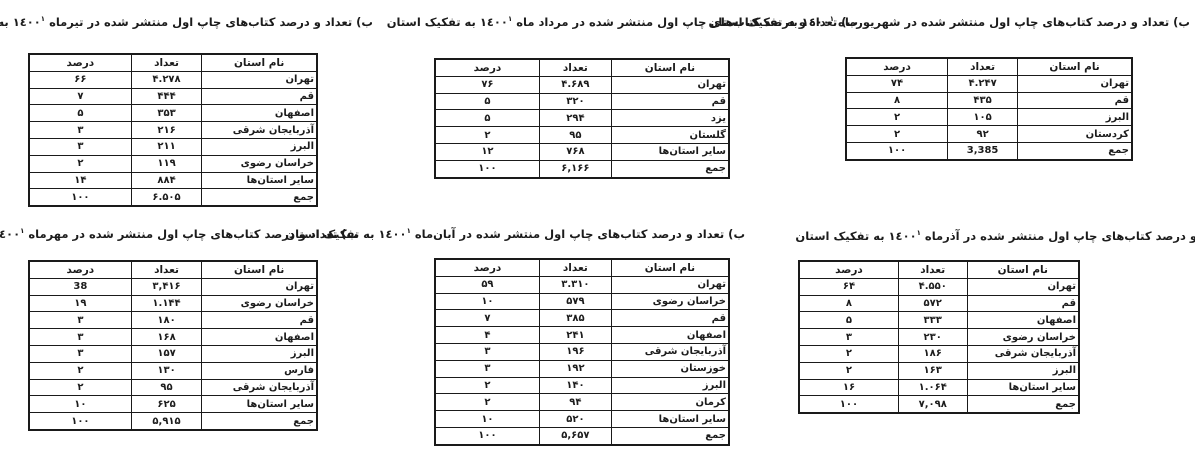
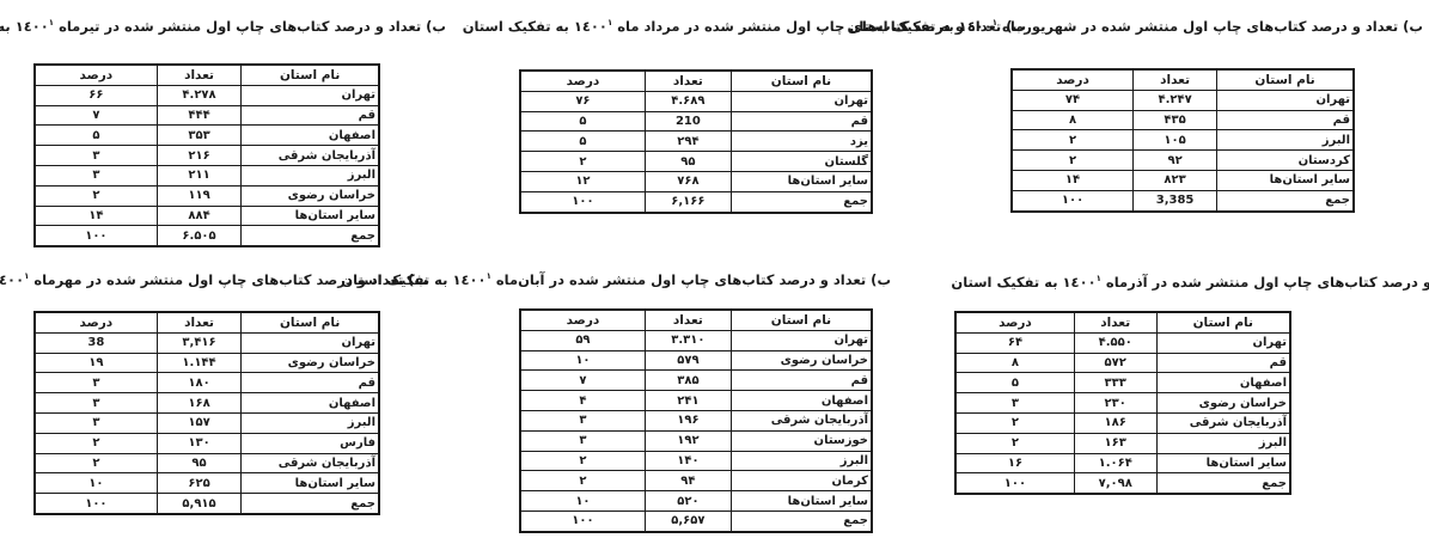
  ب) تعداد و درصد کتاب‌های چاپ اول منتشر شده در تیرماه ۱۱٤۰۰ به
  نام استان	تعداد	درصد
  تهران	۴.۲۷۸	۶۶
  قم	۴۴۴	۷
  اصفهان	۳۵۳	۵
  آذربایجان شرقی	۲۱۶	۳
  البرز	۲۱۱	۳
  خراسان رضوی	۱۱۹	۲
  سایر استان‌ها	۸۸۴	۱۴
  جمع	۶.۵۰۵	۱۰۰
  ب) تعداد و درصد کتاب‌های چاپ اول منتشر شده در مرداد ماه ۱۱٤۰۰ به تفکیک استان
  نام استان	تعداد	درصد
  تهران	۴.۶۸۹	۷۶
- قم	۳۲۰	۵
+ قم	210	۵
  یزد	۲۹۴	۵
  گلستان	۹۵	۲
  سایر استان‌ها	۷۶۸	۱۲
  جمع	۶,۱۶۶	۱۰۰
  ب) تعداد و درصد کتاب‌های چاپ اول منتشر شده در شهریورماه ۱۱٤۰۰ به تفکیک استان
  نام استان	تعداد	درصد
  تهران	۴.۲۴۷	۷۴
  قم	۴۳۵	۸
  البرز	۱۰۵	۲
  کردستان	۹۲	۲
+ سایر استان‌ها	۸۲۳	۱۴
  جمع	3,385	۱۰۰
  ب) تعداد و درصد کتاب‌های چاپ اول منتشر شده در مهرماه ۱٤۰۰
  نام استان	تعداد	درصد
  تهران	۳,۴۱۶	38
  خراسان رضوی	۱.۱۴۴	۱۹
  قم	۱۸۰	۳
  اصفهان	۱۶۸	۳
  البرز	۱۵۷	۳
  فارس	۱۳۰	۲
  آذربایجان شرقی	۹۵	۲
  سایر استان‌ها	۶۲۵	۱۰
  جمع	۵,۹۱۵	۱۰۰
  ب) تعداد و درصد کتاب‌های چاپ اول منتشر شده در آبان‌ماه ۱۱٤۰۰ به تفکیک استان
  نام استان	تعداد	درصد
  تهران	۳.۳۱۰	۵۹
  خراسان رضوی	۵۷۹	۱۰
  قم	۳۸۵	۷
  اصفهان	۲۴۱	۴
  آذربایجان شرقی	۱۹۶	۳
  خوزستان	۱۹۲	۳
  البرز	۱۴۰	۲
  کرمان	۹۴	۲
  سایر استان‌ها	۵۲۰	۱۰
  جمع	۵,۶۵۷	۱۰۰
  و درصد کتاب‌های چاپ اول منتشر شده در آذرماه ۱۱٤۰۰ به تفکیک استان
  نام استان	تعداد	درصد
  تهران	۴.۵۵۰	۶۴
  قم	۵۷۲	۸
  اصفهان	۳۳۳	۵
  خراسان رضوی	۲۳۰	۳
  آذربایجان شرقی	۱۸۶	۲
  البرز	۱۶۳	۲
  سایر استان‌ها	۱.۰۶۴	۱۶
  جمع	۷,۰۹۸	۱۰۰
